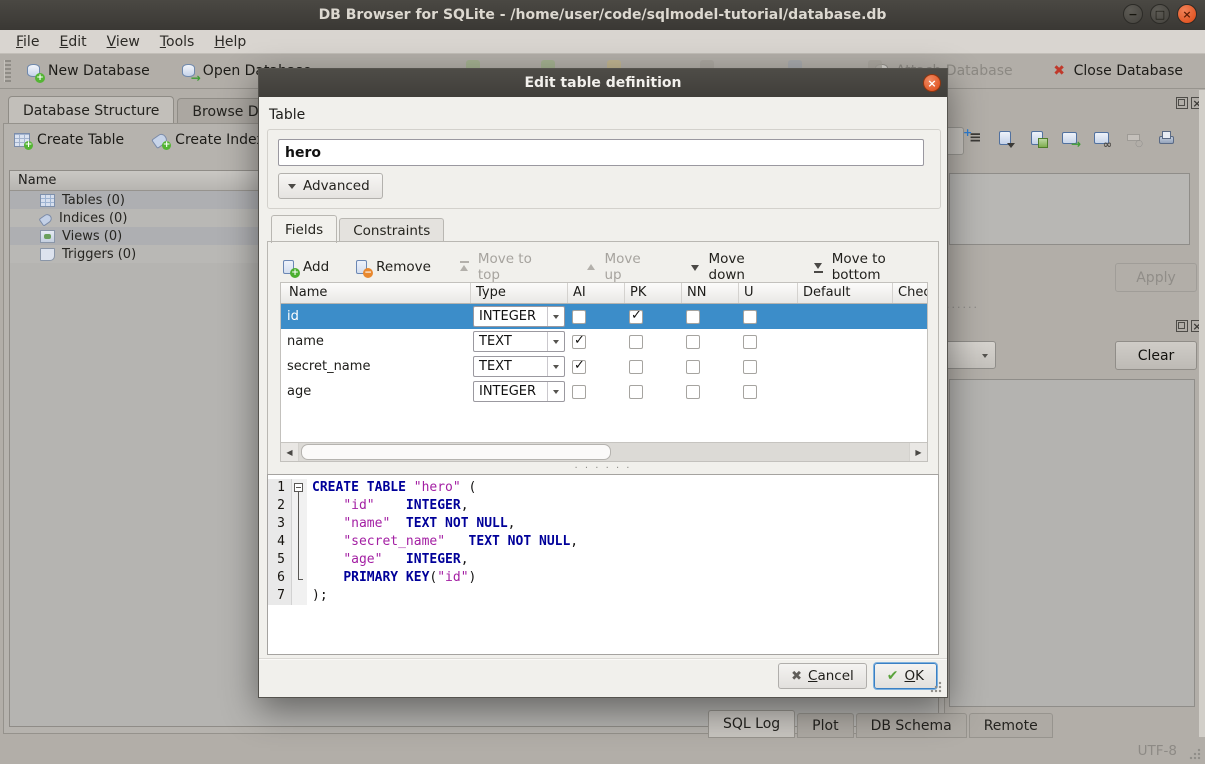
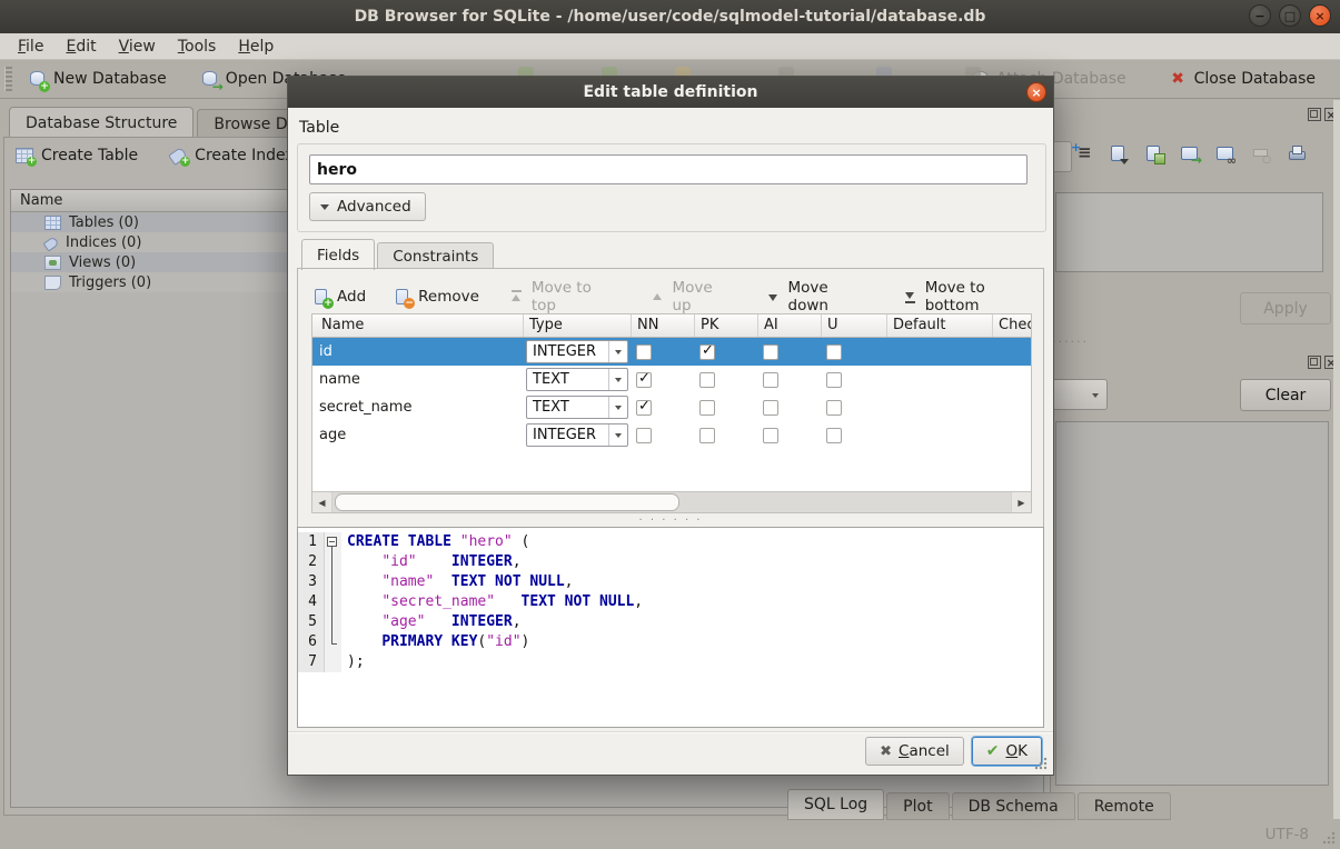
  DB Browser for SQLite - /home/user/code/sqlmodel-tutorial/database.db
  −
  □
  ×
  File
  Edit
  View
  Tools
  Help
  +
  New Database
  →
  Close Database
  Database Structure
  Browse D
  +
  Create Table
  +
  Create Inde
  Name
  Tables (0)
  Indices (0)
  Views (0)
  Triggers (0)
  Apply
  ······
  Clear
  SQL Log
  Plot
  DB Schema
  Remote
  UTF-8
  Edit table definition
  ×
  Table
  hero
  Advanced
  Fields
  Constraints
  +
  Add
  −
  Remove
  Move to top
  Move up
  Move down
  Move to bottom
  Name
  Type
- AI
+ NN
  PK
- NN
+ AI
  U
  Default
  Chec
  id
  INTEGER
  name
  TEXT
  secret_name
  TEXT
  age
  INTEGER
  ◀
  ▶
  · · · · · ·
  1
  CREATE TABLE "hero" (
  2
  "id" INTEGER,
  3
  "name" TEXT NOT NULL,
  4
  "secret_name" TEXT NOT NULL,
  5
  "age" INTEGER,
  6
  PRIMARY KEY("id")
  7
  );
  ✖
  Cancel
  ✔
  OK
